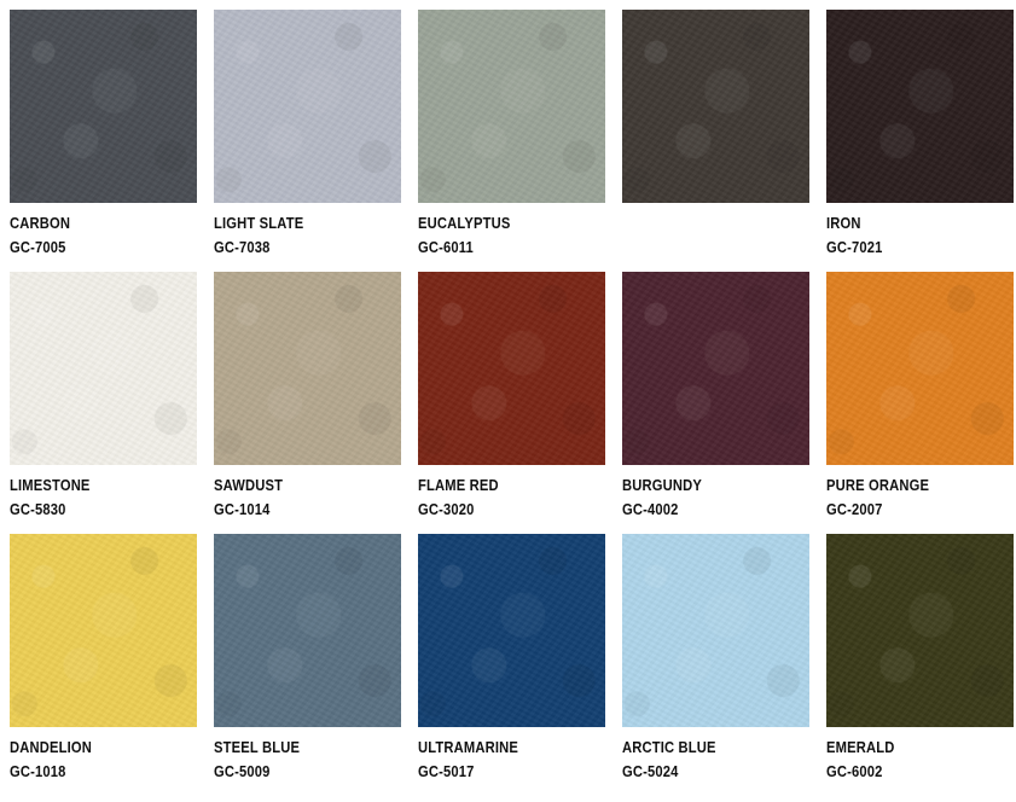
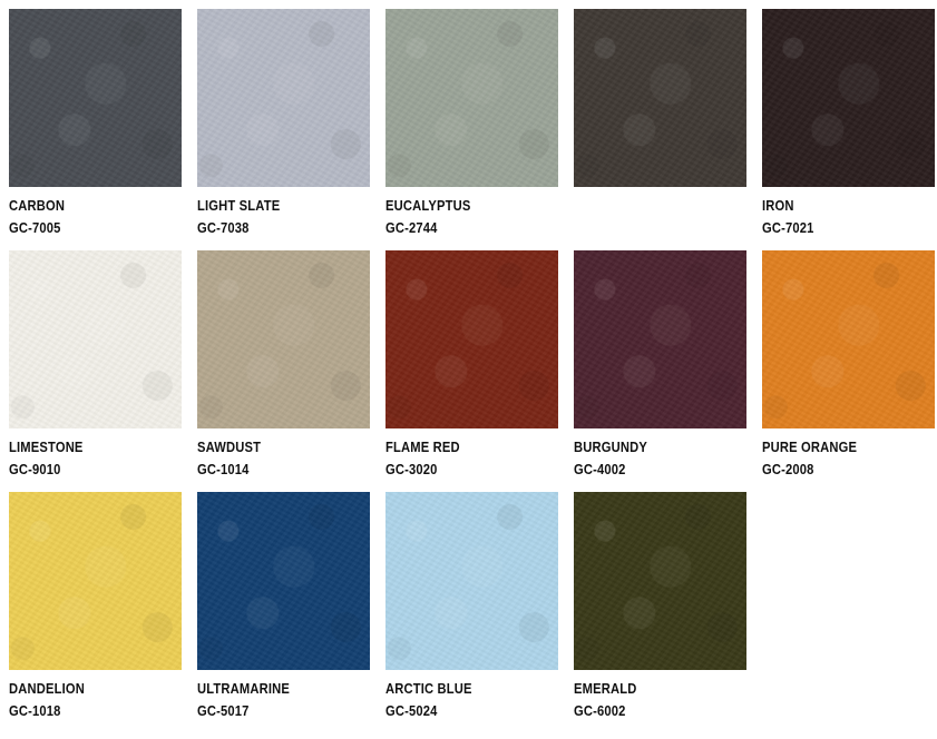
  CARBON
  GC-7005
  LIGHT SLATE
  GC-7038
  EUCALYPTUS
- GC-6011
+ GC-2744
  IRON
  GC-7021
  LIMESTONE
- GC-5830
+ GC-9010
  SAWDUST
  GC-1014
  FLAME RED
  GC-3020
  BURGUNDY
  GC-4002
  PURE ORANGE
- GC-2007
+ GC-2008
  DANDELION
  GC-1018
- STEEL BLUE
- GC-5009
  ULTRAMARINE
  GC-5017
  ARCTIC BLUE
  GC-5024
  EMERALD
  GC-6002
